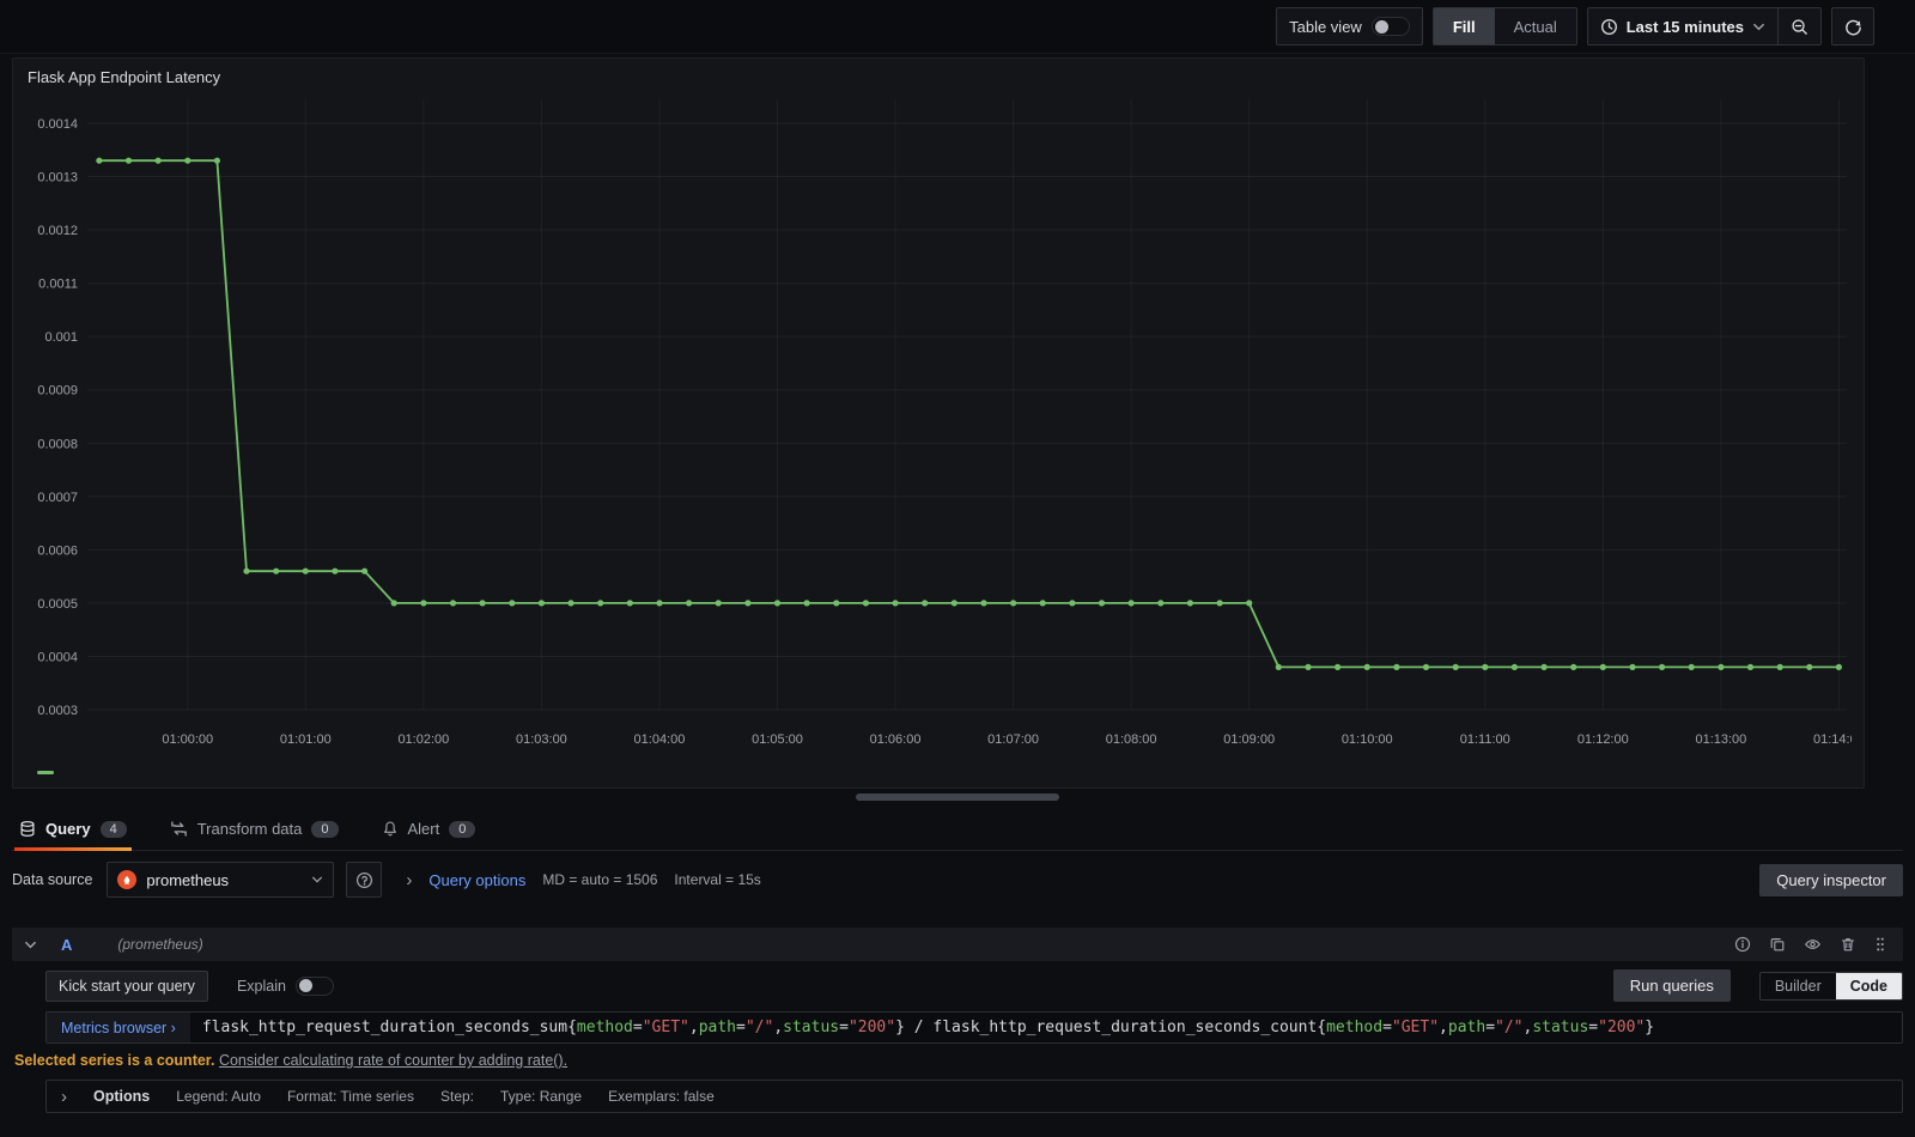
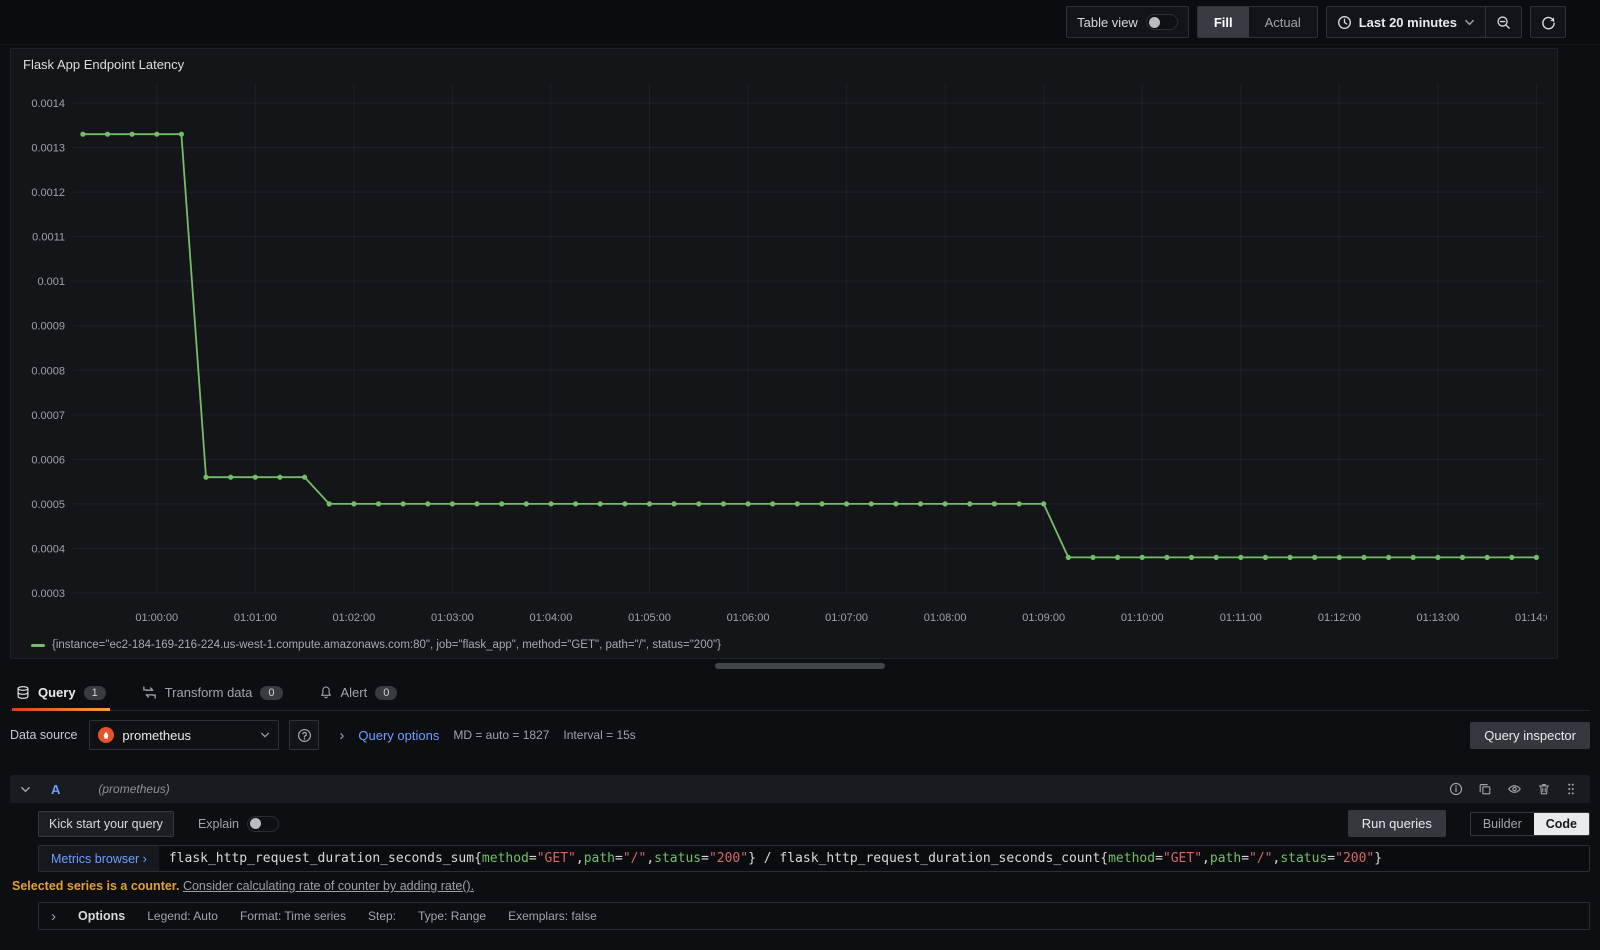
  Table view
  Fill
  Actual
- Last 15 minutes
+ Last 20 minutes
  Flask App Endpoint Latency
  0.0014
  0.0013
  0.0012
  0.0011
  0.001
  0.0009
  0.0008
  0.0007
  0.0006
  0.0005
  0.0004
  0.0003
  01:00:00
  01:01:00
  01:02:00
  01:03:00
  01:04:00
  01:05:00
  01:06:00
  01:07:00
  01:08:00
  01:09:00
  01:10:00
  01:11:00
  01:12:00
  01:13:00
  01:14:
+ {instance="ec2-184-169-216-224.us-west-1.compute.amazonaws.com:80", job="flask_app", method="GET", path="/", status="200"}
  Query
- 4
+ 1
  Transform data
  0
  Alert
  0
  Data source
  prometheus
  ›
  Query options
- MD = auto = 1506
+ MD = auto = 1827
  Interval = 15s
  Query inspector
  A
  (prometheus)
  Kick start your query
  Explain
  Run queries
  Builder
  Code
  Metrics browser ›
  flask_http_request_duration_seconds_sum{method="GET",path="/",status="200"} / flask_http_request_duration_seconds_count{method="GET",path="/",status="200"}
  Selected series is a counter. Consider calculating rate of counter by adding rate().
  ›
  Options
  Legend: Auto
  Format: Time series
  Step:
  Type: Range
  Exemplars: false
